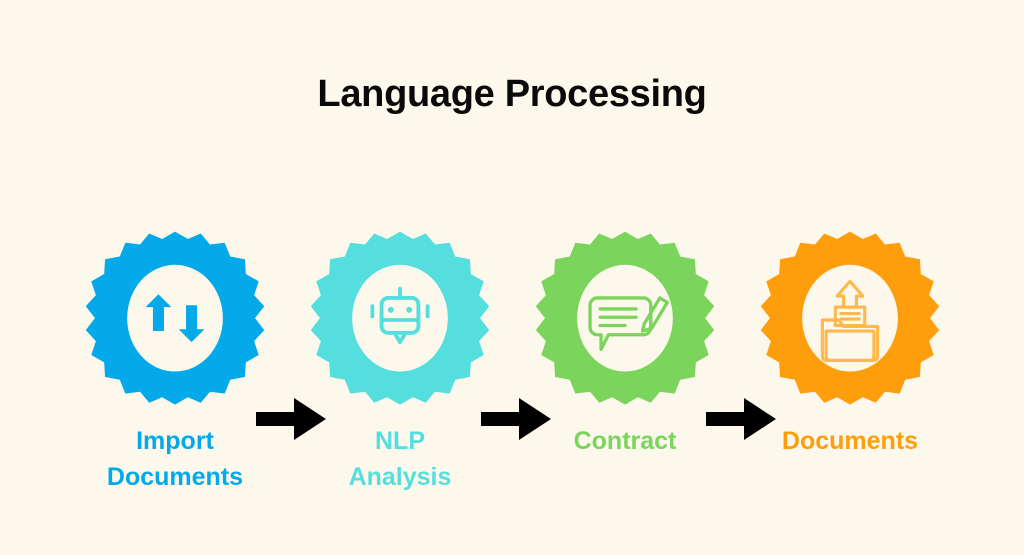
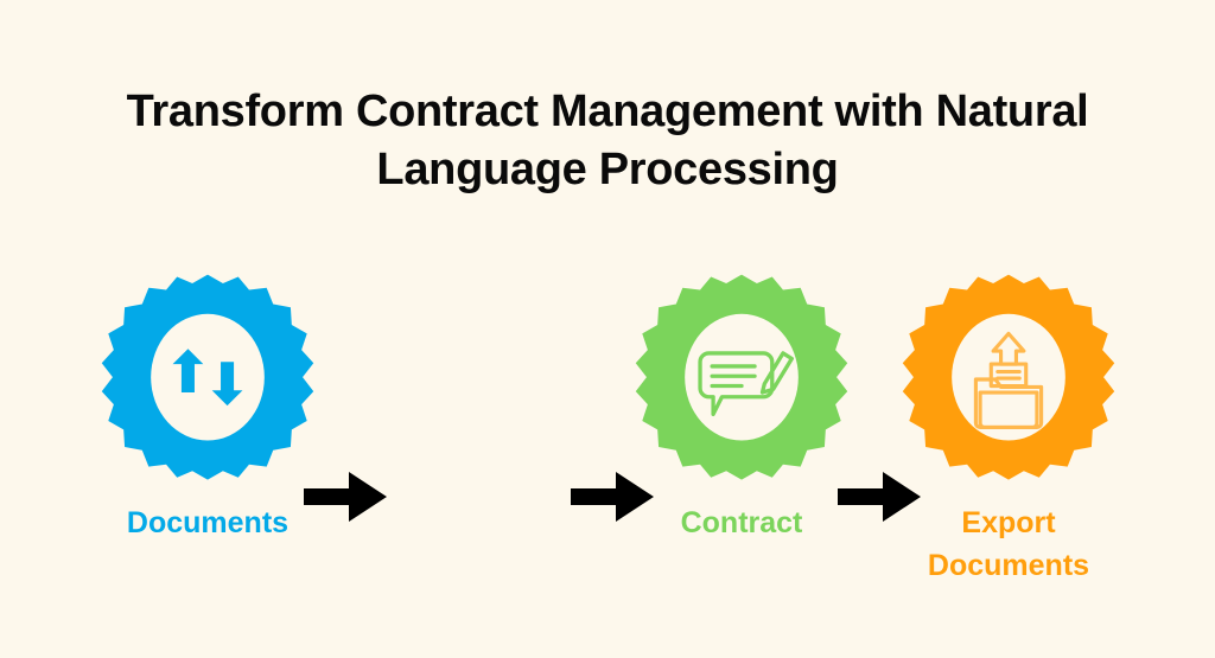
+ Transform Contract Management with Natural
  Language Processing
- Import
  Documents
- NLP
- Analysis
  Contract
+ Export
  Documents
